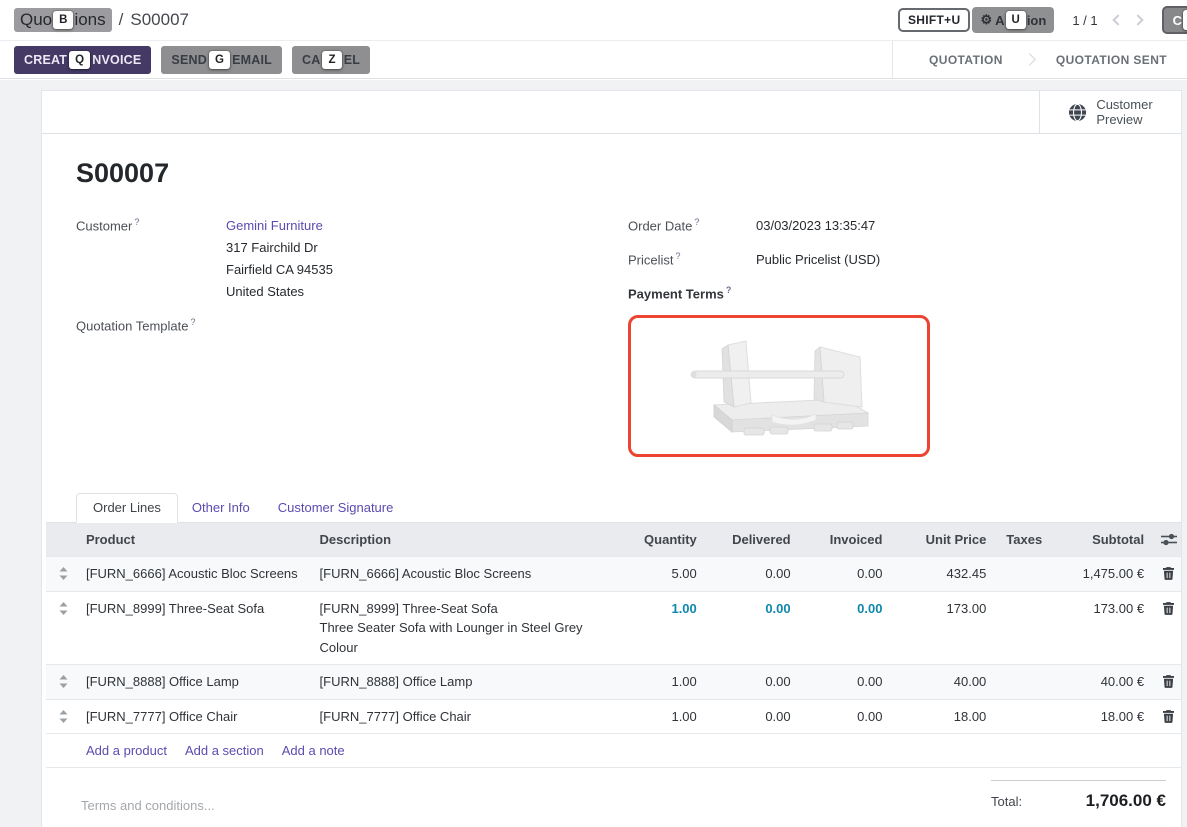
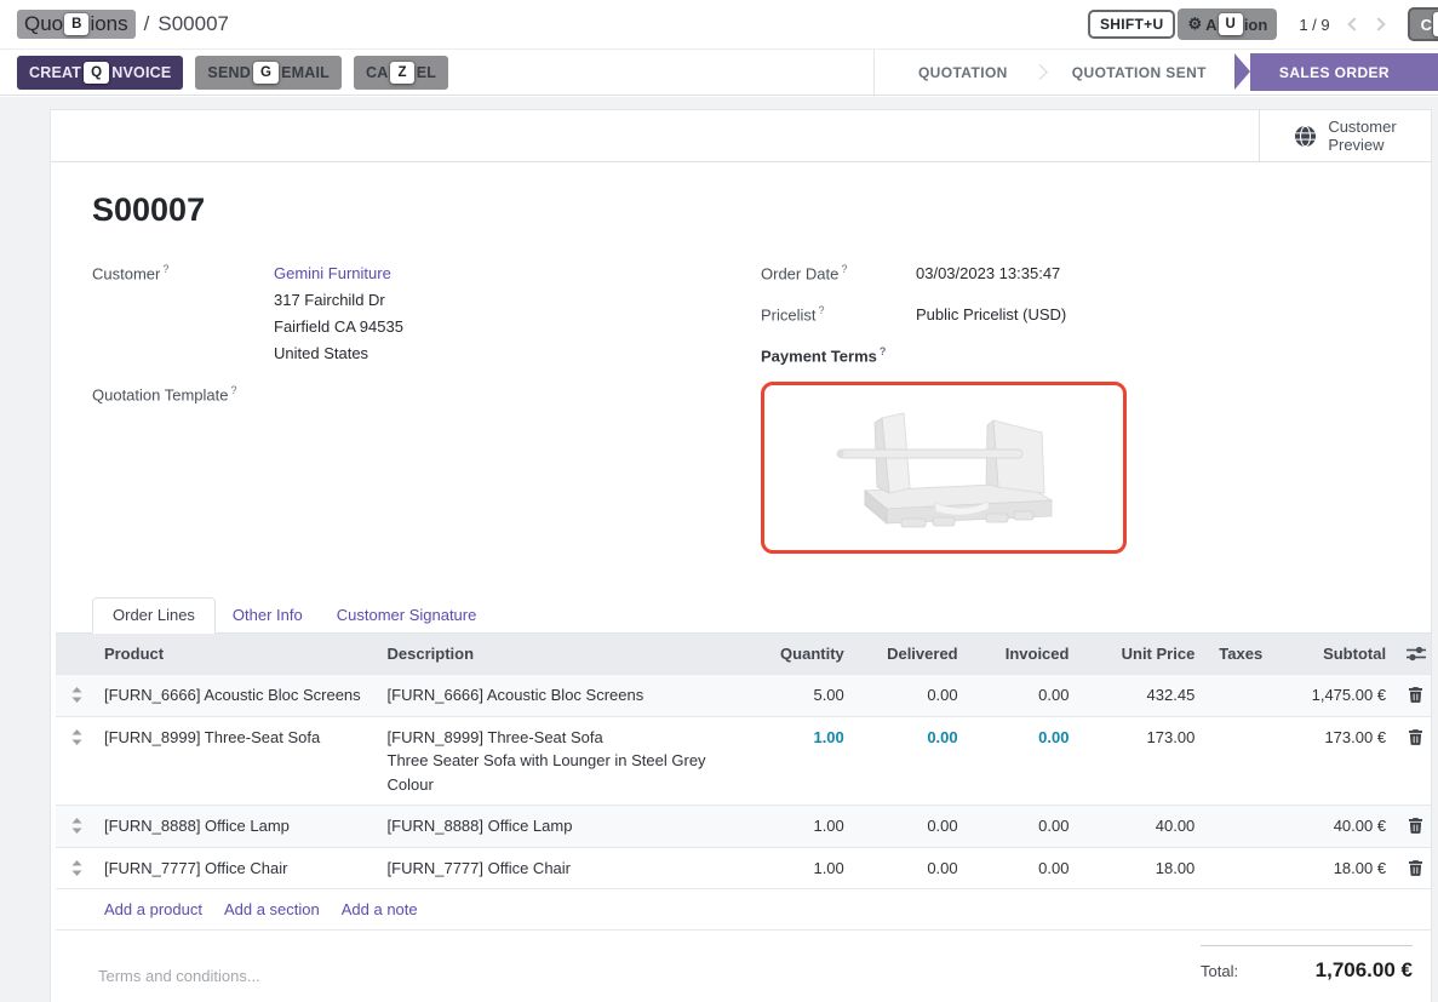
  Quo
  B
  ions
  /
  S00007
  SHIFT+U
  ⚙
  A
  U
  ion
- 1 / 1
+ 1 / 9
  C
  CREAT
  Q
  NVOICE
  SEND
  G
  EMAIL
  CA
  Z
  EL
  QUOTATION
  QUOTATION SENT
+ SALES ORDER
  Customer
  Preview
  S00007
  Customer ?
  Gemini Furniture
  317 Fairchild Dr
  Fairfield CA 94535
  United States
  Quotation Template ?
  Order Date ?
  03/03/2023 13:35:47
  Pricelist ?
  Public Pricelist (USD)
  Payment Terms ?
  Order Lines
  Other Info
  Customer Signature
  Product
  Description
  Quantity
  Delivered
  Invoiced
  Unit Price
  Taxes
  Subtotal
  [FURN_6666] Acoustic Bloc Screens
  [FURN_6666] Acoustic Bloc Screens
  5.00
  0.00
  0.00
  432.45
  1,475.00 €
  [FURN_8999] Three-Seat Sofa
  [FURN_8999] Three-Seat Sofa
  Three Seater Sofa with Lounger in Steel Grey Colour
  1.00
  0.00
  0.00
  173.00
  173.00 €
  [FURN_8888] Office Lamp
  [FURN_8888] Office Lamp
  1.00
  0.00
  0.00
  40.00
  40.00 €
  [FURN_7777] Office Chair
  [FURN_7777] Office Chair
  1.00
  0.00
  0.00
  18.00
  18.00 €
  Add a product
  Add a section
  Add a note
  Terms and conditions...
  Total:
  1,706.00 €
